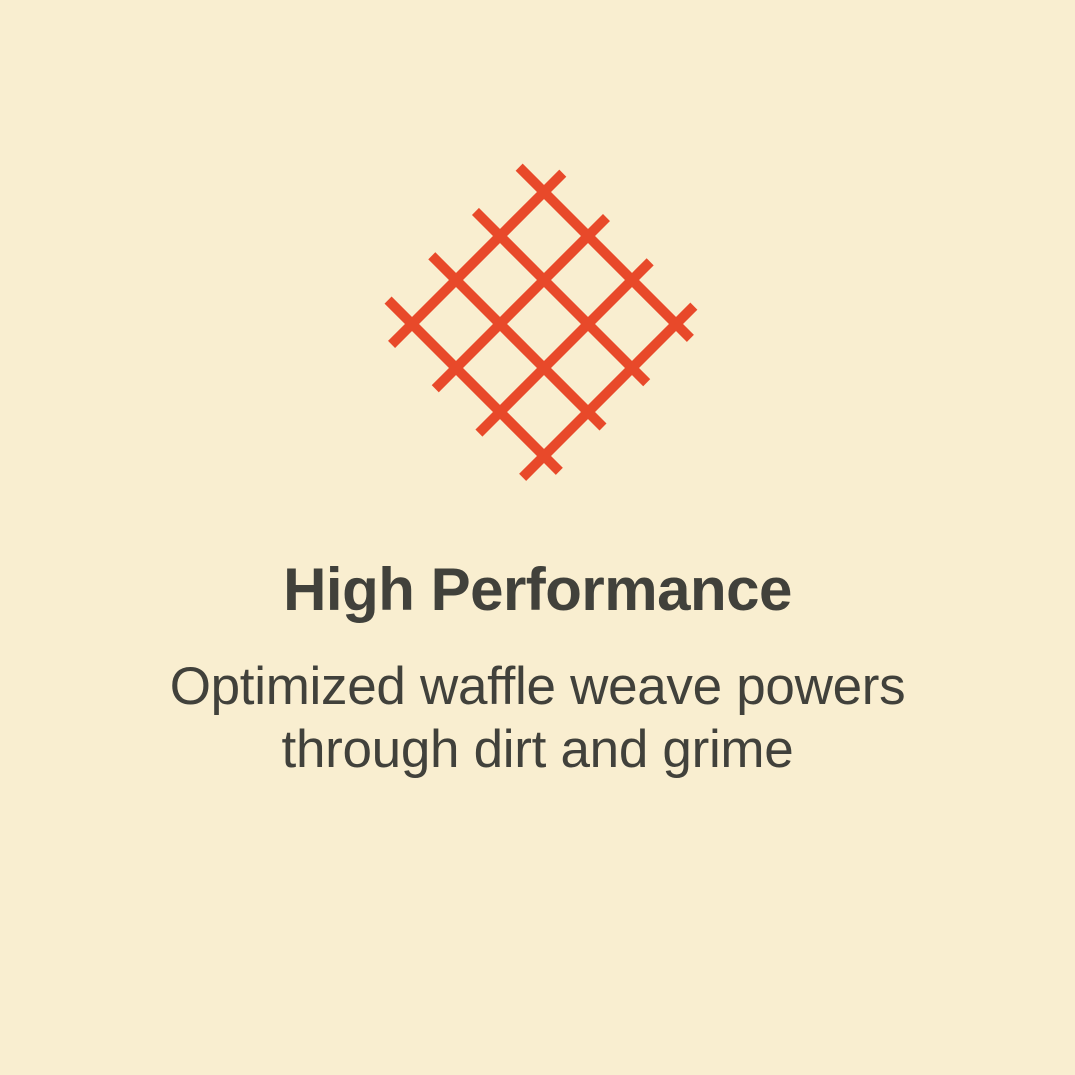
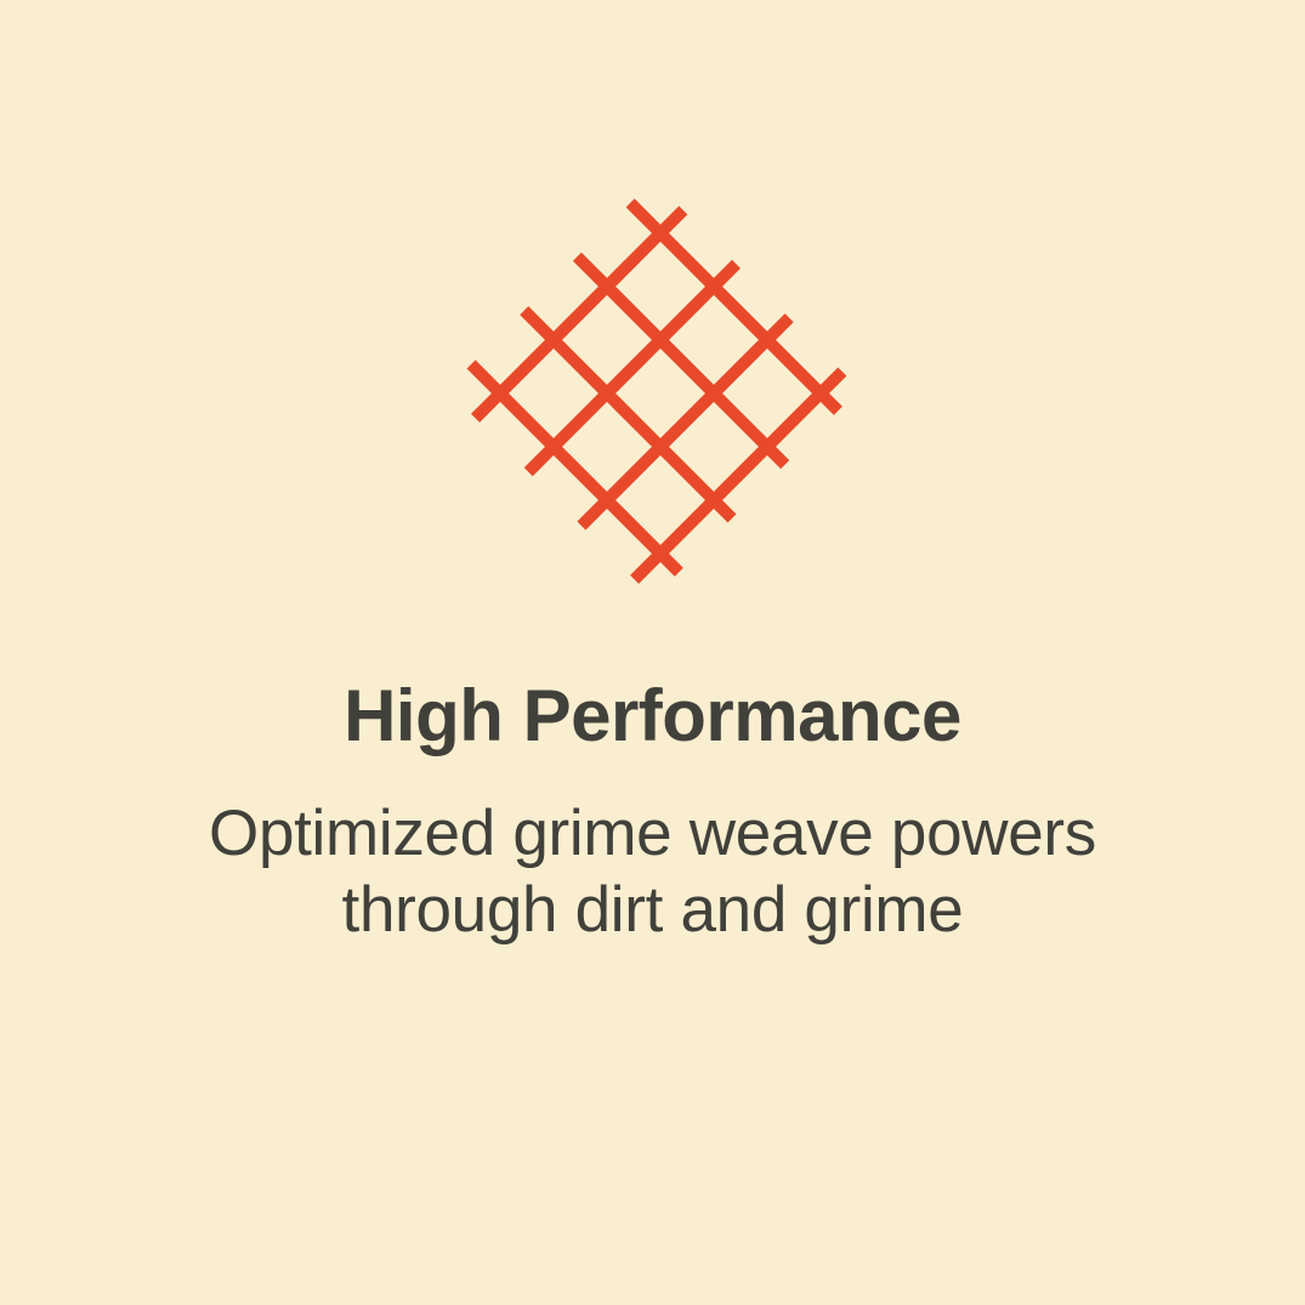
  High Performance
- Optimized waffle weave powers through dirt and grime
+ Optimized grime weave powers through dirt and grime
